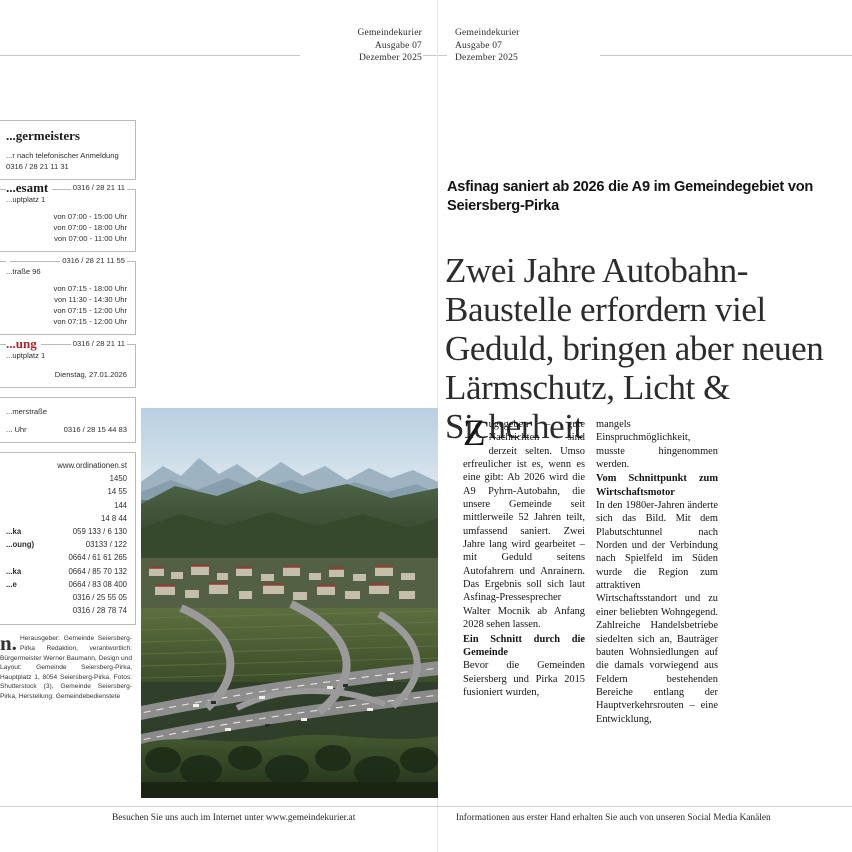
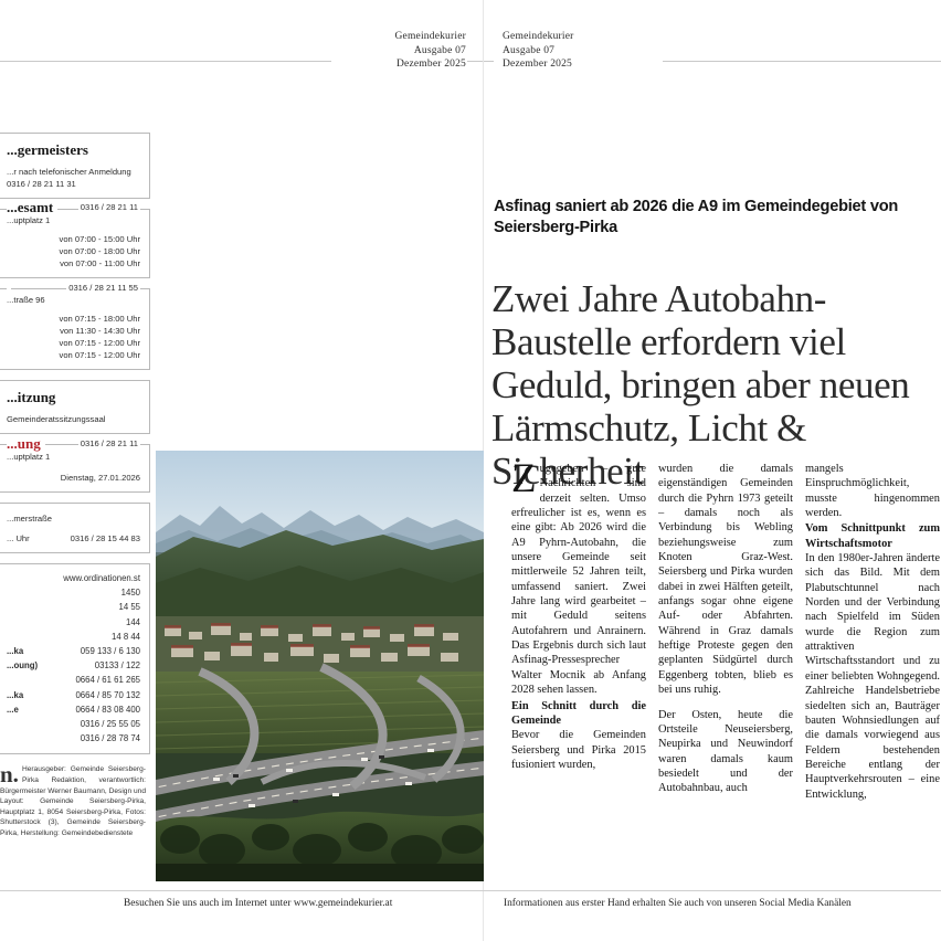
  Gemeindekurier
  Ausgabe 07
  Dezember 2025
  Gemeindekurier
  Ausgabe 07
  Dezember 2025
  ...germeisters
  ...r nach telefonischer Anmeldung
  0316 / 28 21 11 31
  ...esamt
  0316 / 28 21 11
  ...uptplatz 1
  von 07:00 - 15:00 Uhr
  von 07:00 - 18:00 Uhr
  von 07:00 - 11:00 Uhr
  0316 / 28 21 11 55
  ...traße 96
  von 07:15 - 18:00 Uhr
  von 11:30 - 14:30 Uhr
  von 07:15 - 12:00 Uhr
  von 07:15 - 12:00 Uhr
+ ...itzung
+ Gemeinderatssitzungssaal
  ...ung
  0316 / 28 21 11
  ...uptplatz 1
  Dienstag, 27.01.2026
  ...merstraße
  ... Uhr
  0316 / 28 15 44 83
  www.ordinationen.st
  1450
  14 55
  144
  14 8 44
  ...ka
  059 133 / 6 130
  ...oung)
  03133 / 122
  0664 / 61 61 265
  ...ka
  0664 / 85 70 132
  ...e
  0664 / 83 08 400
  0316 / 25 55 05
  0316 / 28 78 74
  n.
  Asfinag saniert ab 2026 die A9 im Gemeindegebiet von Seiersberg-Pirka
  Zwei Jahre Autobahn-Baustelle erfordern viel Geduld, bringen aber neuen Lärmschutz, Licht & Sicherheit
- Zugegeben – gute Nachrichten sind derzeit selten. Umso erfreulicher ist es, wenn es eine gibt: Ab 2026 wird die A9 Pyhrn-Autobahn, die unsere Gemeinde seit mittlerweile 52 Jahren teilt, umfassend saniert. Zwei Jahre lang wird gearbeitet – mit Geduld seitens Autofahrern und Anrainern. Das Ergebnis soll sich laut Asfinag-Pressesprecher Walter Mocnik ab Anfang 2028 sehen lassen.
+ Zugegeben – gute Nachrichten sind derzeit selten. Umso erfreulicher ist es, wenn es eine gibt: Ab 2026 wird die A9 Pyhrn-Autobahn, die unsere Gemeinde seit mittlerweile 52 Jahren teilt, umfassend saniert. Zwei Jahre lang wird gearbeitet – mit Geduld seitens Autofahrern und Anrainern. Das Ergebnis durch sich laut Asfinag-Pressesprecher Walter Mocnik ab Anfang 2028 sehen lassen.
  Ein Schnitt durch die Gemeinde
  Bevor die Gemeinden Seiersberg und Pirka 2015 fusioniert wurden,
+ wurden die damals eigenständigen Gemeinden durch die Pyhrn 1973 geteilt – damals noch als Verbindung bis Webling beziehungsweise zum Knoten Graz-West. Seiersberg und Pirka wurden dabei in zwei Hälften geteilt, anfangs sogar ohne eigene Auf- oder Abfahrten. Während in Graz damals heftige Proteste gegen den geplanten Südgürtel durch Eggenberg tobten, blieb es bei uns ruhig.
+ Der Osten, heute die Ortsteile Neuseiersberg, Neupirka und Neuwindorf waren damals kaum besiedelt und der Autobahnbau, auch
  mangels Einspruchmöglichkeit, musste hingenommen werden.
  Vom Schnittpunkt zum Wirtschaftsmotor
  In den 1980er-Jahren änderte sich das Bild. Mit dem Plabutschtunnel nach Norden und der Verbindung nach Spielfeld im Süden wurde die Region zum attraktiven Wirtschaftsstandort und zu einer beliebten Wohngegend. Zahlreiche Handelsbetriebe siedelten sich an, Bauträger bauten Wohnsiedlungen auf die damals vorwiegend aus Feldern bestehenden Bereiche entlang der Hauptverkehrsrouten – eine Entwicklung,
  Besuchen Sie uns auch im Internet unter www.gemeindekurier.at
  Informationen aus erster Hand erhalten Sie auch von unseren Social Media Kanälen
